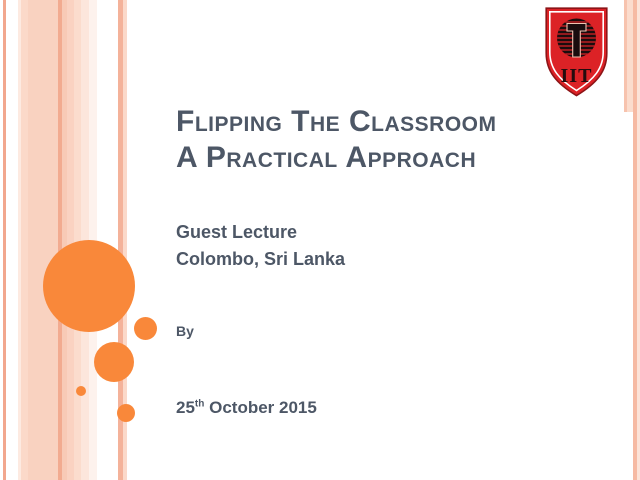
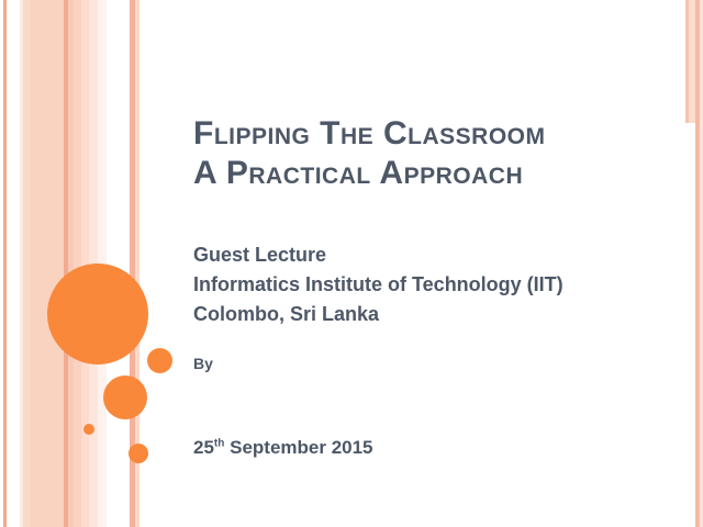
- IIT
  Flipping The Classroom
  A Practical Approach
  Guest Lecture
+ Informatics Institute of Technology (IIT)
  Colombo, Sri Lanka
  By
- 25th October 2015
+ 25th September 2015
